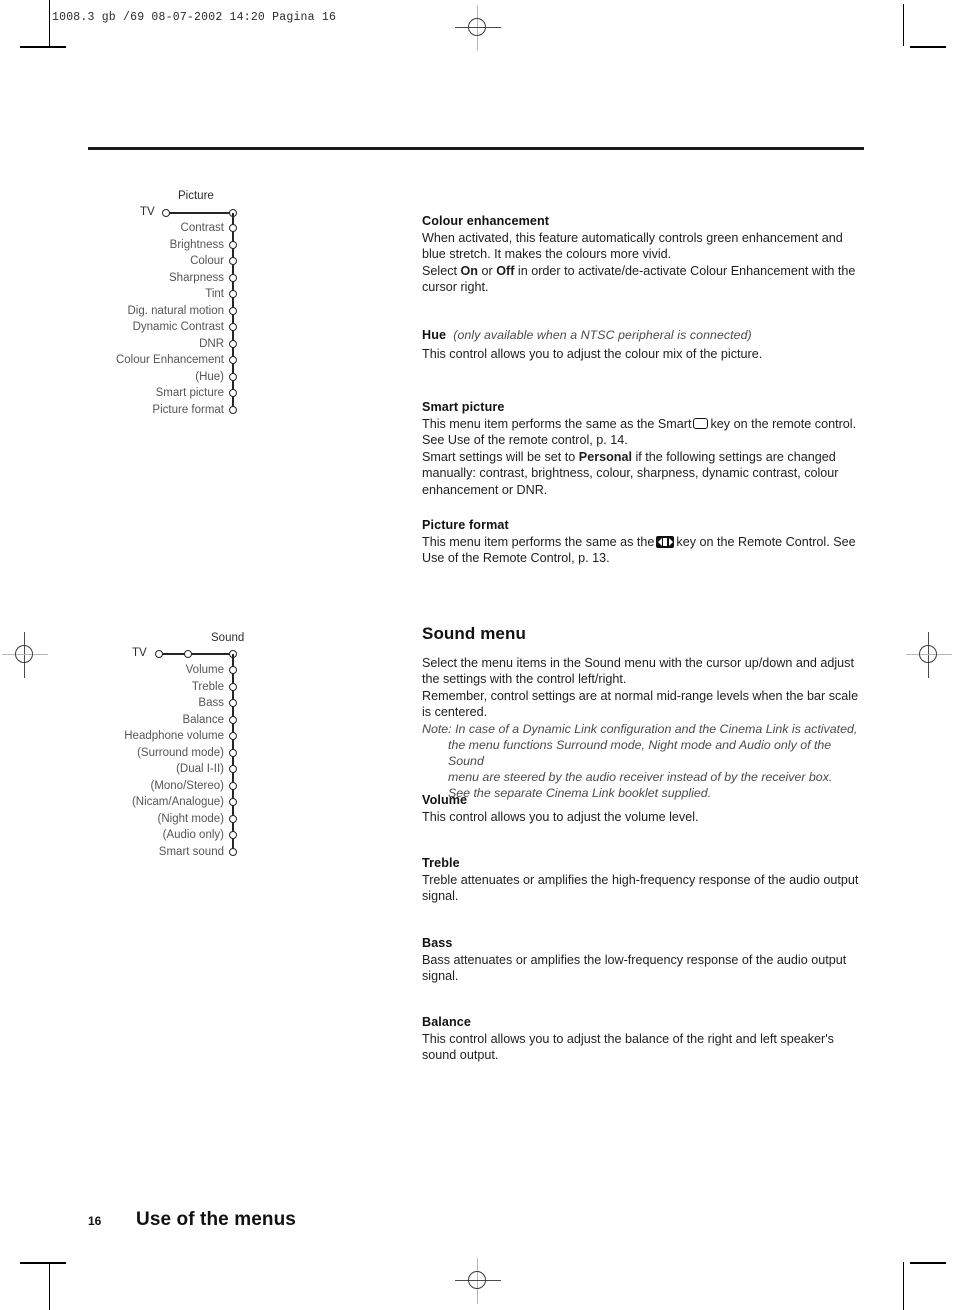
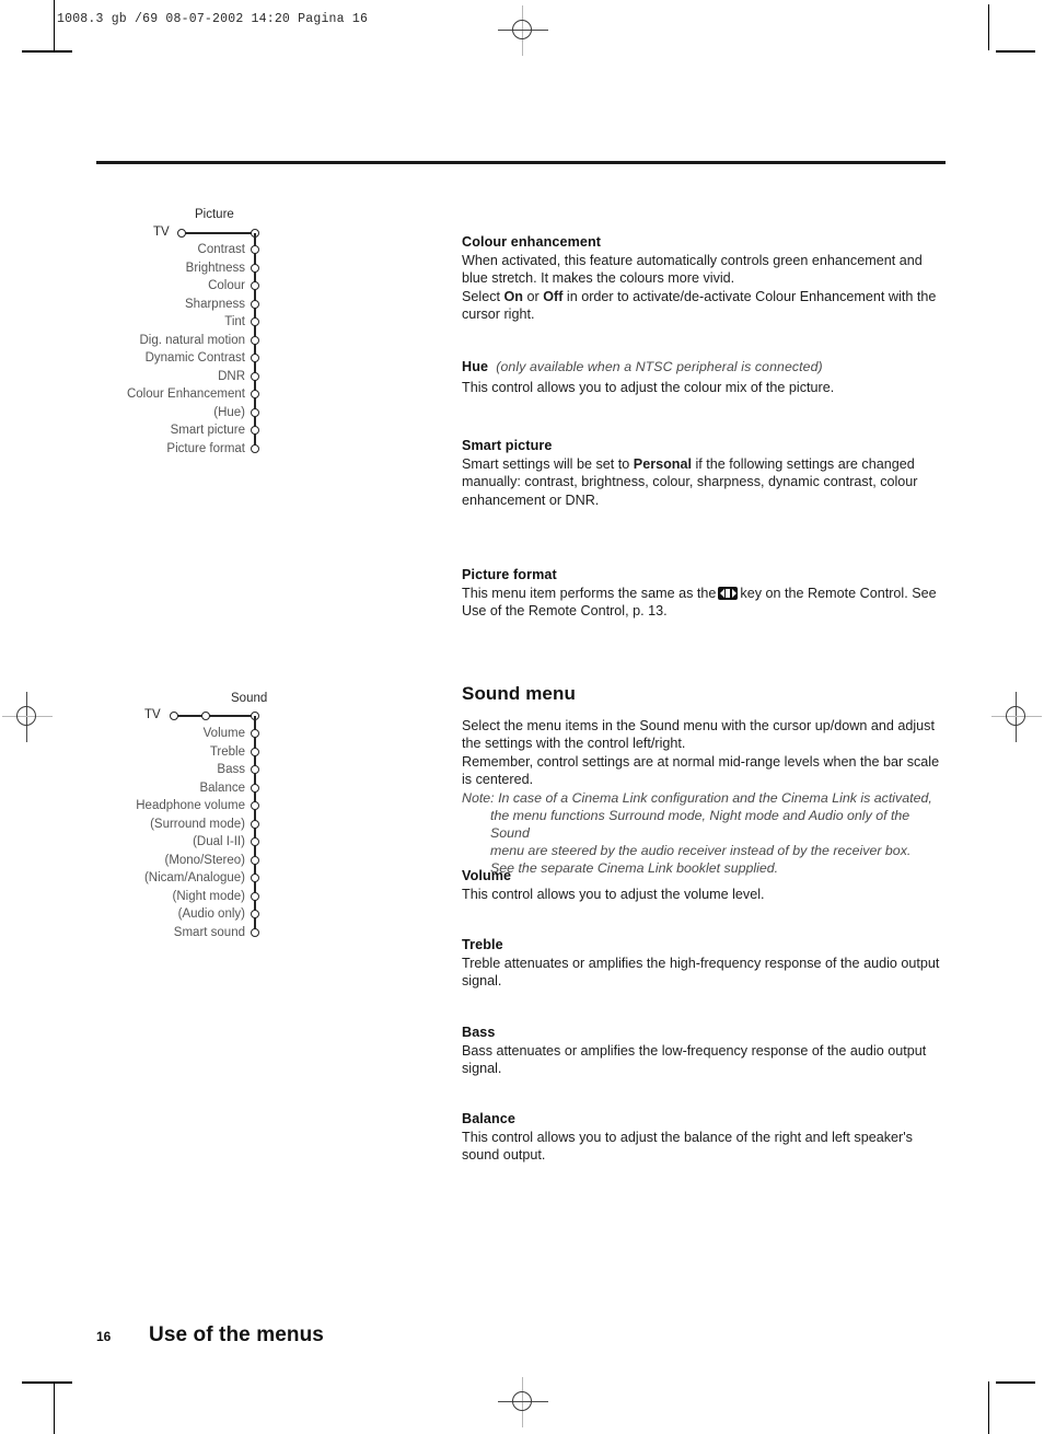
  1008.3 gb /69 08-07-2002 14:20 Pagina 16
  Picture
  TV
  Contrast
  Brightness
  Colour
  Sharpness
  Tint
  Dig. natural motion
  Dynamic Contrast
  DNR
  Colour Enhancement
  (Hue)
  Smart picture
  Picture format
  Sound
  TV
  Volume
  Treble
  Bass
  Balance
  Headphone volume
  (Surround mode)
  (Dual I-II)
  (Mono/Stereo)
  (Nicam/Analogue)
  (Night mode)
  (Audio only)
  Smart sound
  Colour enhancement
  When activated, this feature automatically controls green enhancement and blue stretch. It makes the colours more vivid.
  Select On or Off in order to activate/de-activate Colour Enhancement with the cursor right.
  Hue (only available when a NTSC peripheral is connected)
  This control allows you to adjust the colour mix of the picture.
  Smart picture
- This menu item performs the same as the Smart key on the remote control. See Use of the remote control, p. 14.
  Smart settings will be set to Personal if the following settings are changed manually: contrast, brightness, colour, sharpness, dynamic contrast, colour enhancement or DNR.
  Picture format
  This menu item performs the same as the key on the Remote Control. See Use of the Remote Control, p. 13.
  Sound menu
  Select the menu items in the Sound menu with the cursor up/down and adjust the settings with the control left/right.
  Remember, control settings are at normal mid-range levels when the bar scale is centered.
- Note: In case of a Dynamic Link configuration and the Cinema Link is activated,
+ Note: In case of a Cinema Link configuration and the Cinema Link is activated,
  the menu functions Surround mode, Night mode and Audio only of the Sound
  menu are steered by the audio receiver instead of by the receiver box.
  See the separate Cinema Link booklet supplied.
  Volume
  This control allows you to adjust the volume level.
  Treble
  Treble attenuates or amplifies the high-frequency response of the audio output signal.
  Bass
  Bass attenuates or amplifies the low-frequency response of the audio output signal.
  Balance
  This control allows you to adjust the balance of the right and left speaker's sound output.
  16
  Use of the menus
